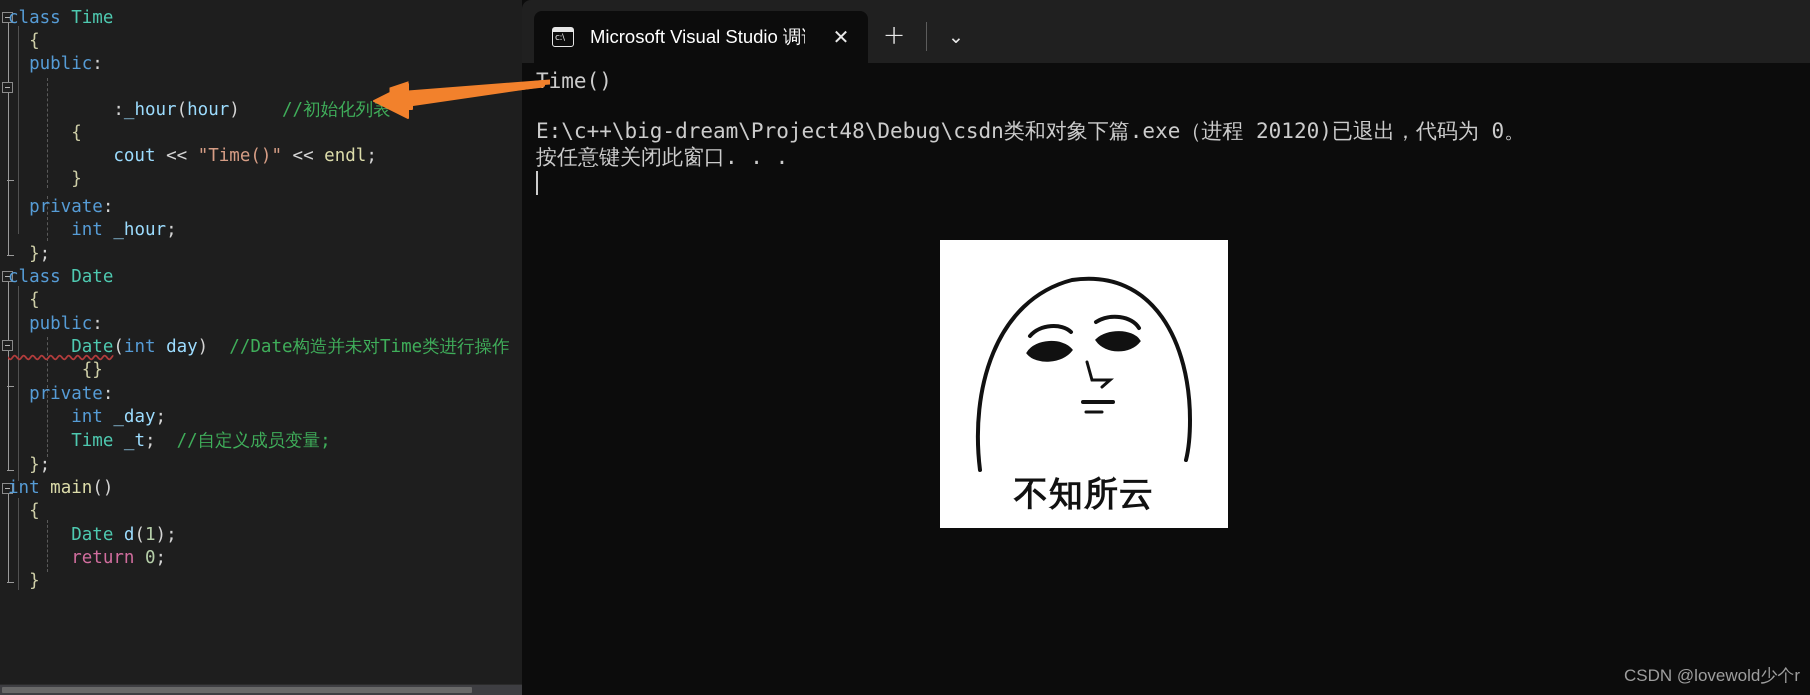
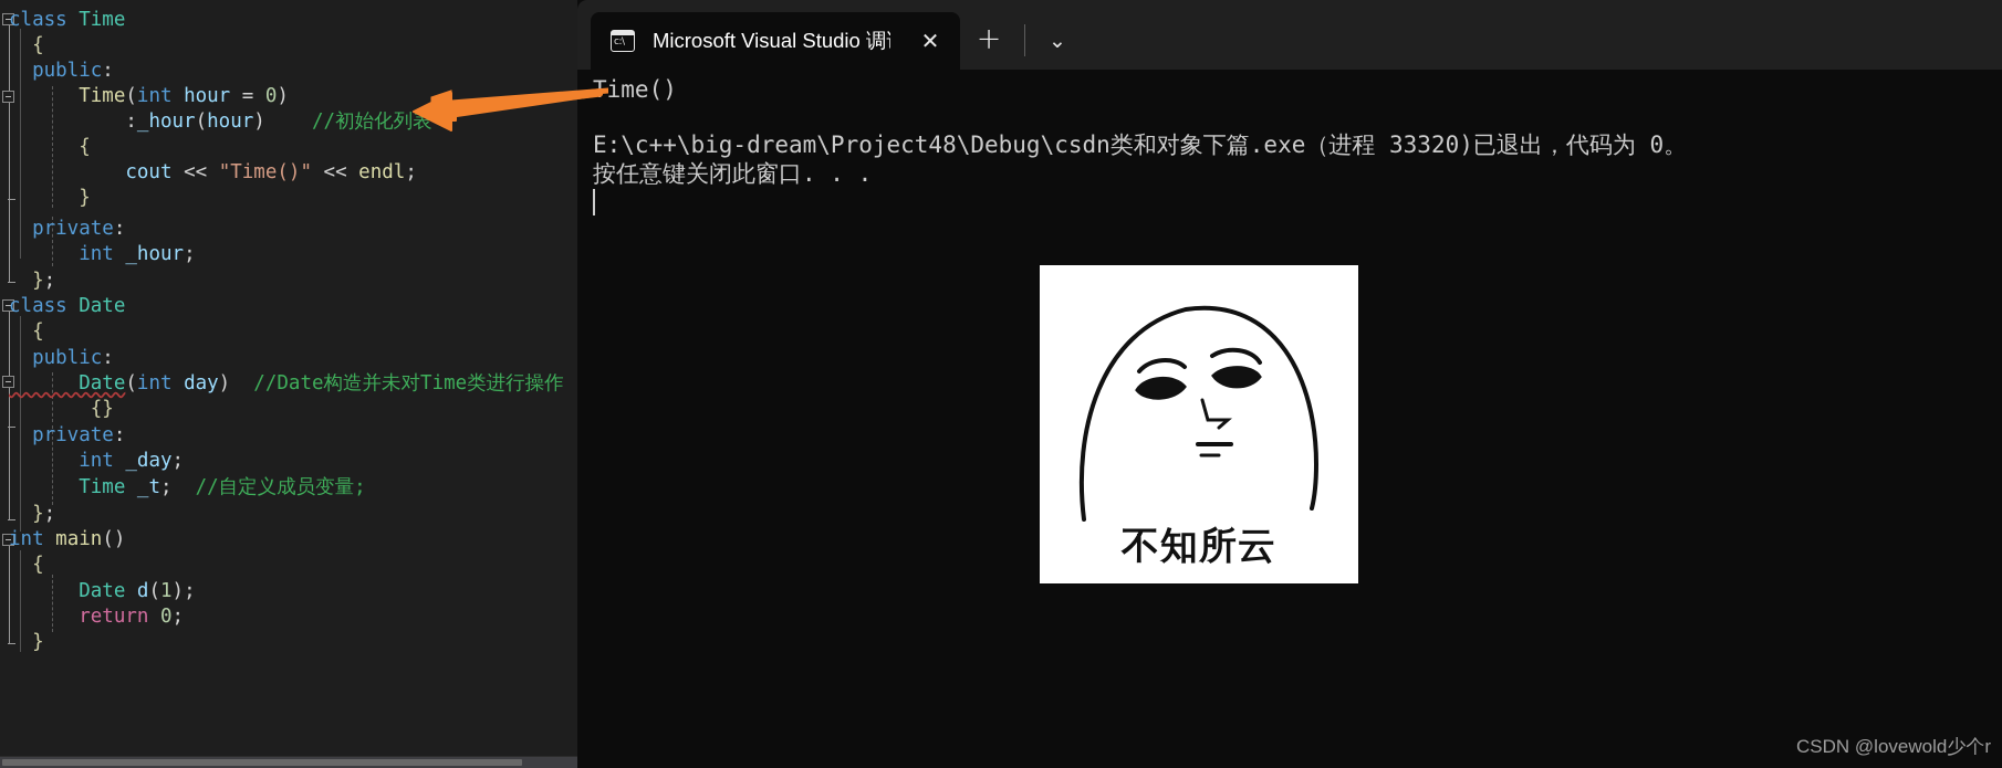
  class Time
  {
  public:
+ Time(int hour = 0)
  :_hour(hour) //初始化列表
  {
  cout << "Time()" << endl;
  }
  private:
  int _hour;
  };
  class Date
  {
  public:
  Date(int day) //Date构造并未对Time类进行操作
  {}
  private:
  int _day;
  Time _t; //自定义成员变量;
  };
  int main()
  {
  Date d(1);
  return 0;
  }
  c:\
  Microsoft Visual Studio 调
  ✕
  +
  ⌄
  ime()
- E:\c++\big-dream\Project48\Debug\csdn类和对象下篇.exe（进程 20120)已退出，代码为 0。
+ E:\c++\big-dream\Project48\Debug\csdn类和对象下篇.exe（进程 33320)已退出，代码为 0。
  按任意键关闭此窗口. . .
  不知所云
  CSDN @lovewold少个r
